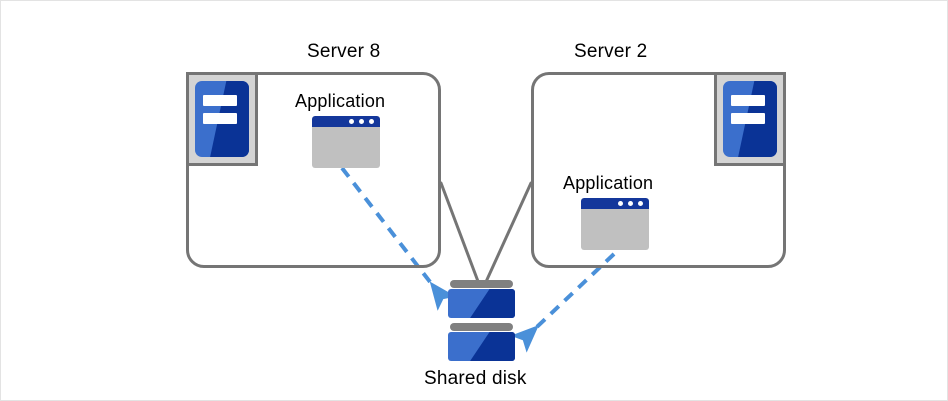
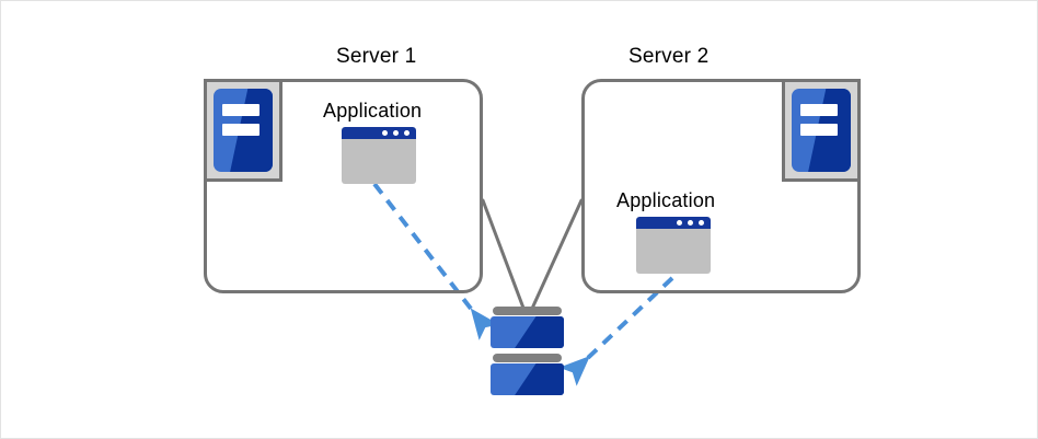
- Server 8
+ Server 1
  Application
  Server 2
  Application
- Shared disk
